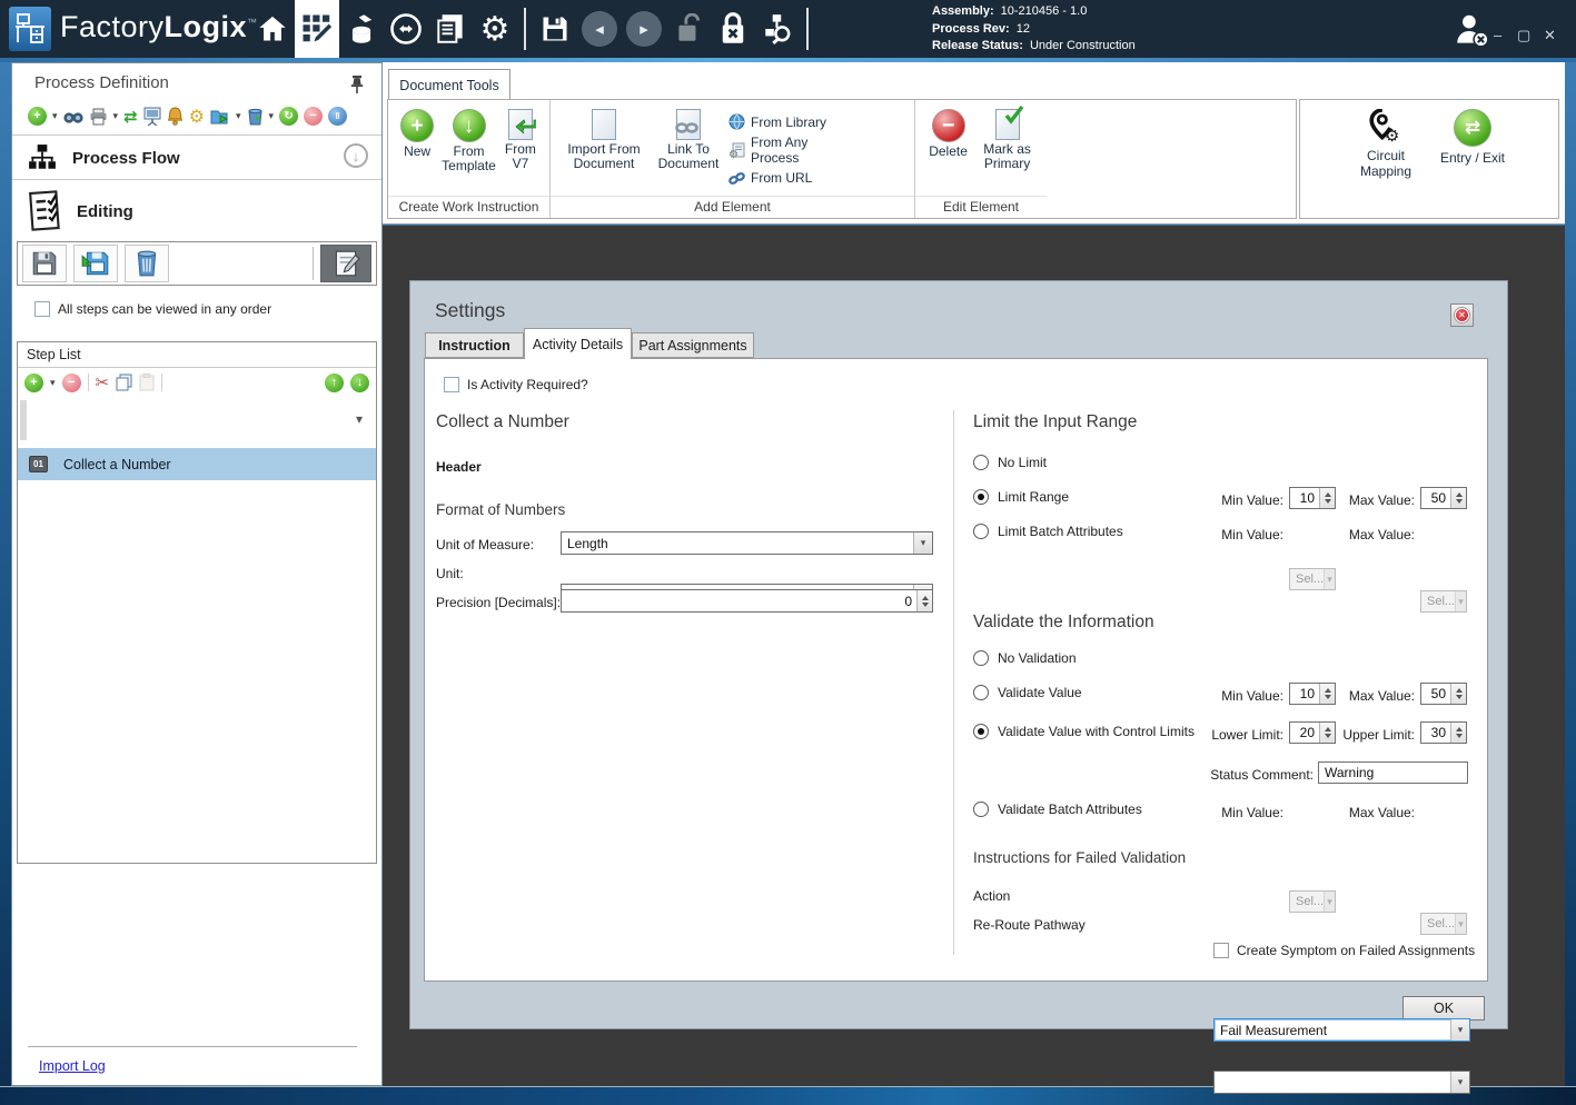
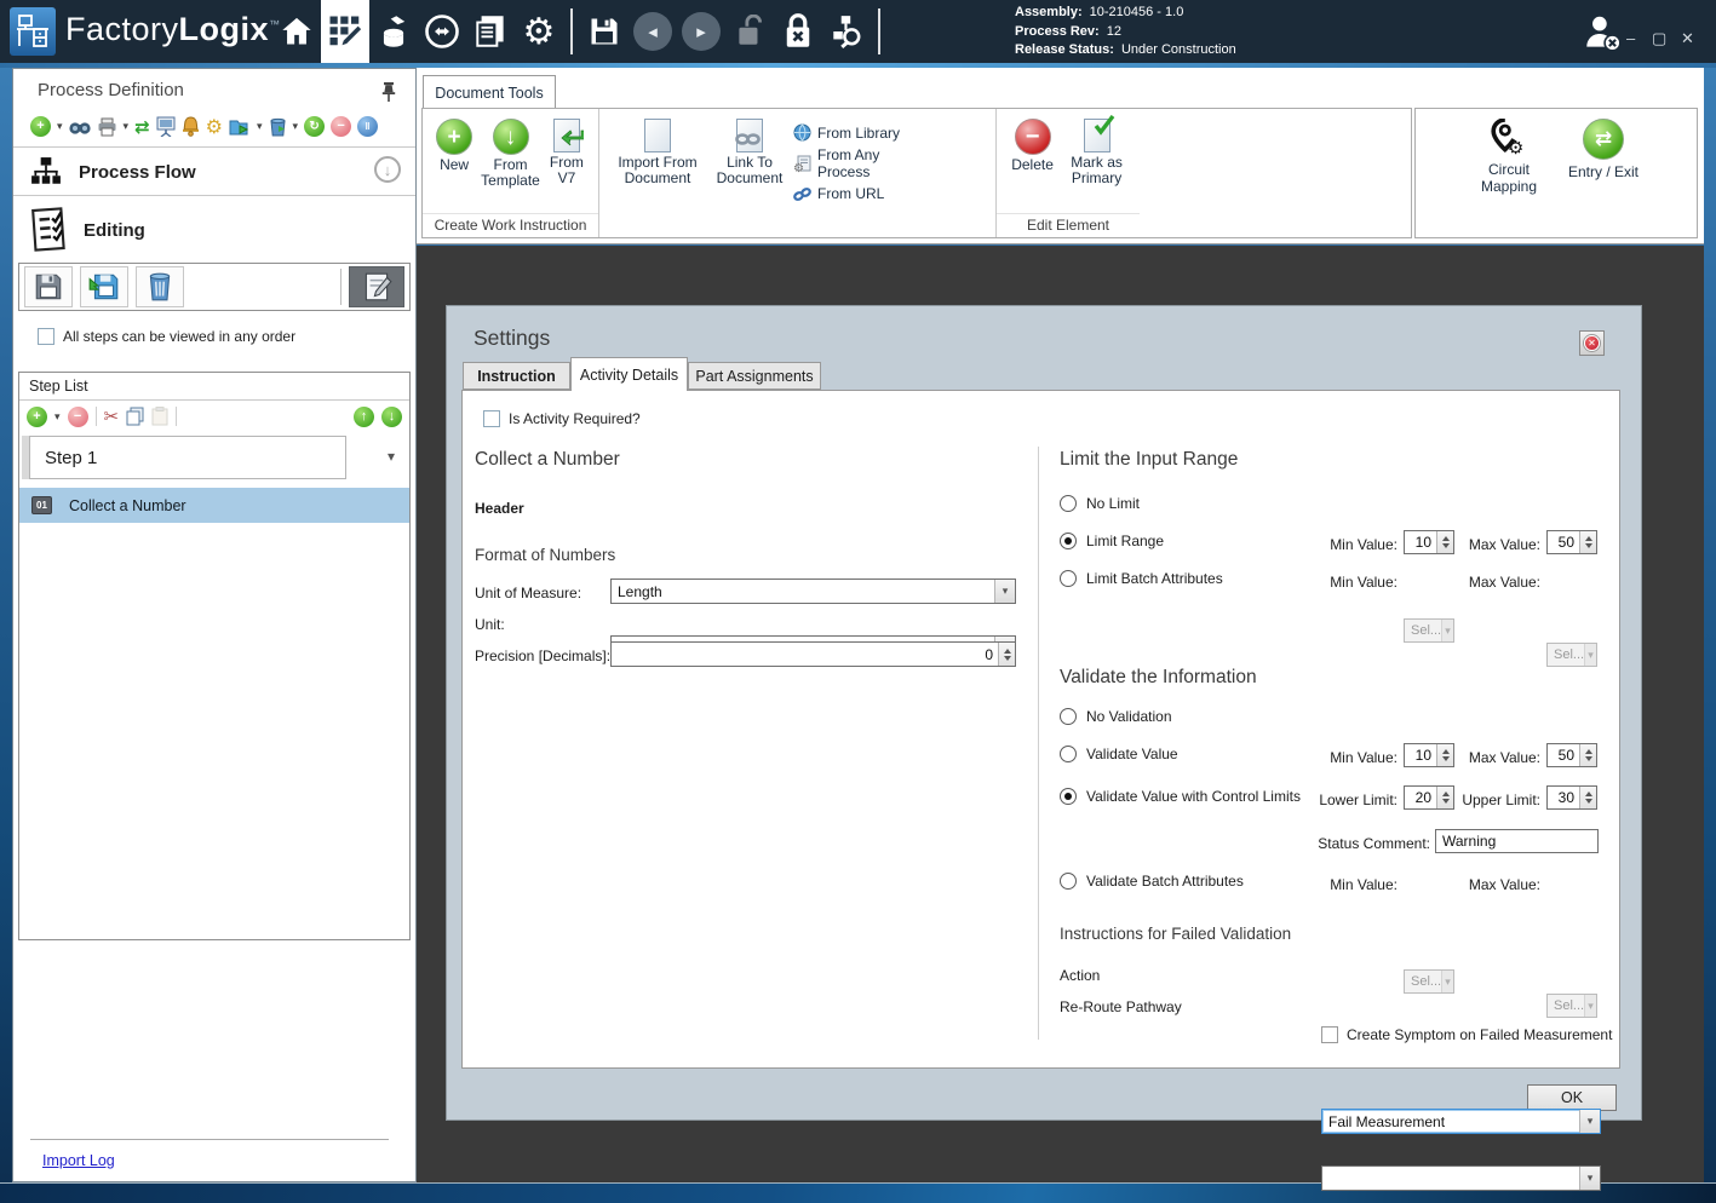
  FactoryLogix™
  ⚙
  ◂
  ▸
  Assembly: 10-210456 - 1.0
  Process Rev: 12
  Release Status: Under Construction
  –
  ▢
  ✕
  Process Definition
  +
  ▾
  ▾
  ⇄
  ⚙
  ▾
  ▾
  ↻
  −
  ‖
  Process Flow
  ↓
  Editing
  All steps can be viewed in any order
  Step List
  +
  ▾
  −
  ✂
  ↑
  ↓
+ Step 1
  ▾
  01
  Collect a Number
  Import Log
  Document Tools
  +
  New
  ↓
  From Template
  From V7
  Create Work Instruction
  Import From Document
  Link To Document
  From Library
  ⚙
  From Any Process
  From URL
- Add Element
  −
  Delete
  Mark as Primary
  Edit Element
  ⚙
  Circuit Mapping
  ⇄
  Entry / Exit
  Settings
  ✕
  Instruction
  Activity Details
  Part Assignments
  Is Activity Required?
  Collect a Number
  Header
  Format of Numbers
  Unit of Measure:
  Length
  ▾
  Unit:
  Precision [Decimals]:
  0
  Limit the Input Range
  No Limit
  Limit Range
  Min Value:
  10
  Max Value:
  50
  Limit Batch Attributes
  Min Value:
  Sel...
  ▾
  Max Value:
  Sel...
  ▾
  Validate the Information
  No Validation
  Validate Value
  Min Value:
  10
  Max Value:
  50
  Validate Value with Control Limits
  Lower Limit:
  20
  Upper Limit:
  30
  Status Comment:
  Warning
  Validate Batch Attributes
  Min Value:
  Sel...
  ▾
  Max Value:
  Sel...
  ▾
  Instructions for Failed Validation
  Action
  Fail Measurement
  ▾
  Re-Route Pathway
  ▾
- Create Symptom on Failed Assignments
+ Create Symptom on Failed Measurement
  OK
